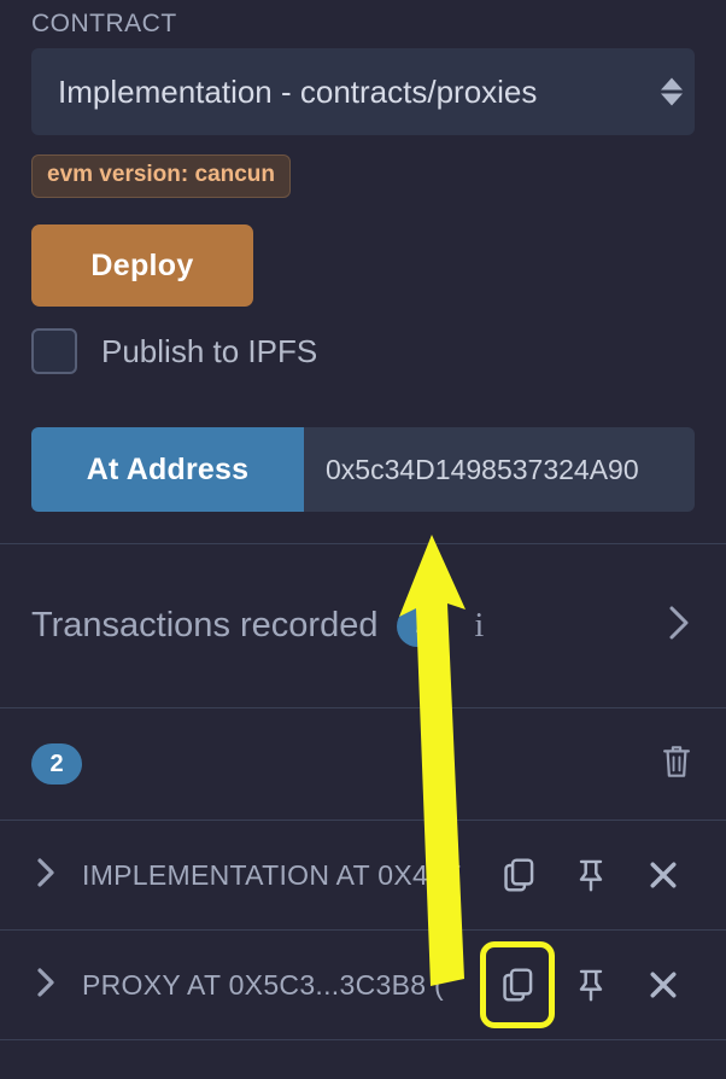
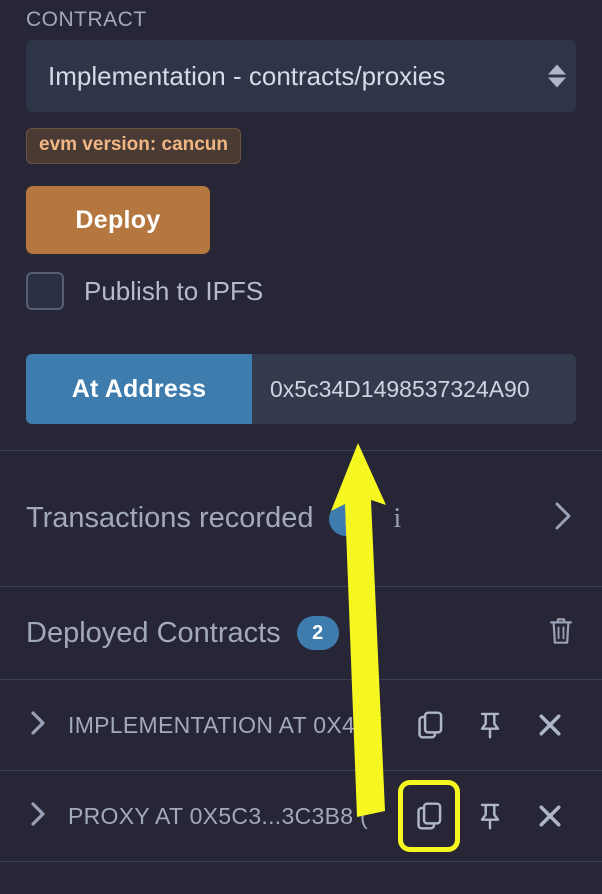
  CONTRACT
  Implementation - contracts/proxies
  evm version: cancun
  Deploy
  Publish to IPFS
  At Address
  0x5c34D1498537324A90
  Transactions recorded
  i
+ Deployed Contracts
  2
  IMPLEMENTATION AT 0X4
  PROXY AT 0X5C3...3C3B8
